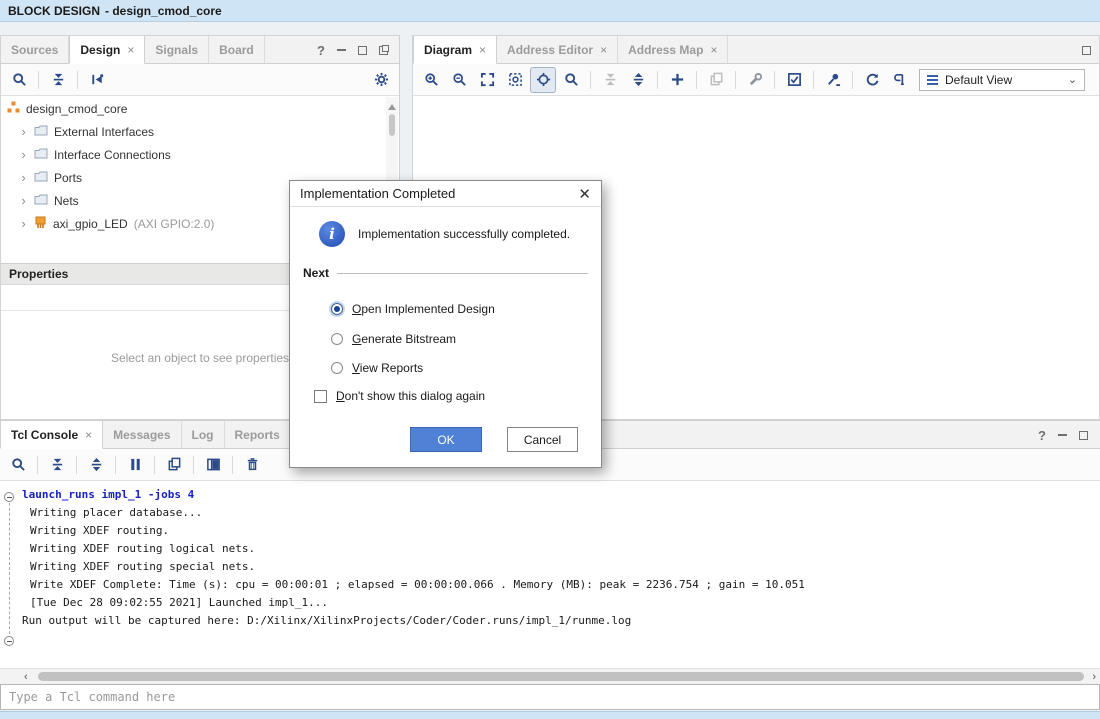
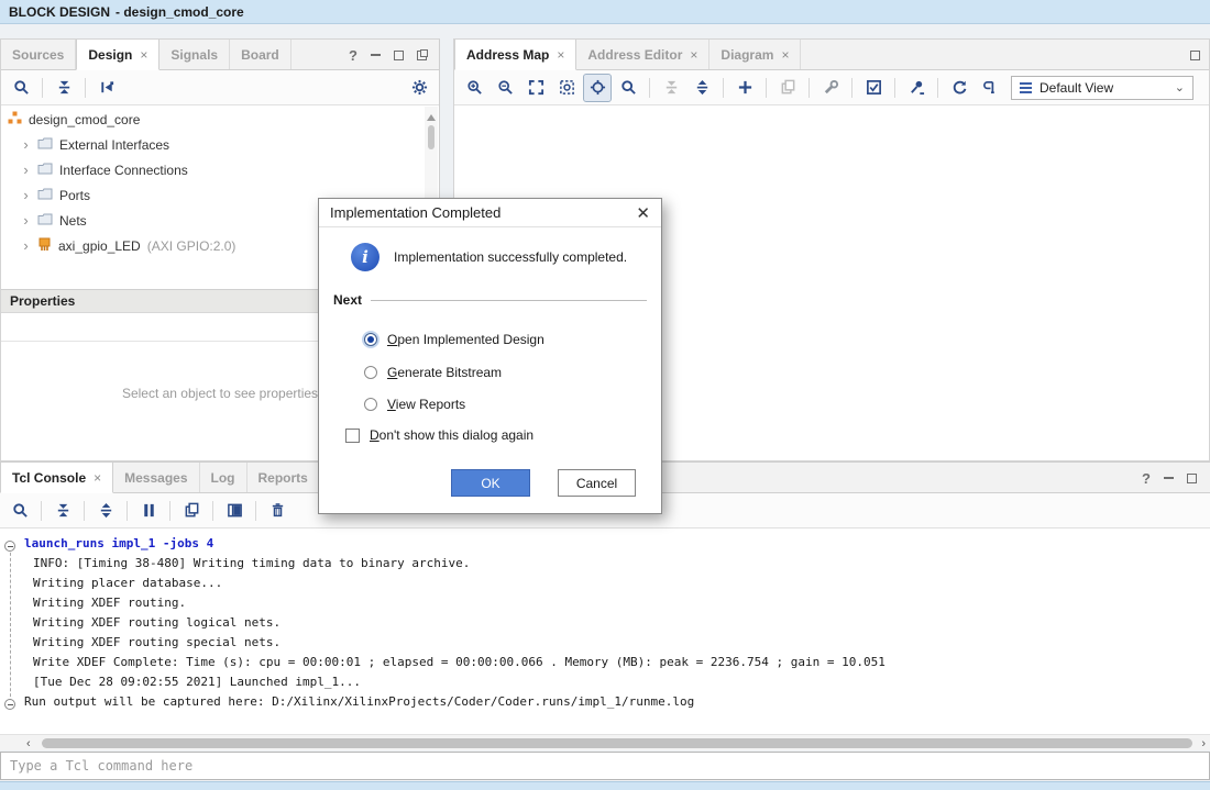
  BLOCK DESIGN
  - design_cmod_core
  Sources
  Design
  ×
  Signals
  Board
  ?
  design_cmod_core
  ›
  External Interfaces
  ›
  Interface Connections
  ›
  Ports
  ›
  Nets
  ›
  axi_gpio_LED
  (AXI GPIO:2.0)
  Properties
  Select an object to see properties
- Diagram
+ Address Map
  ×
  Address Editor
  ×
- Address Map
+ Diagram
  ×
  Default View
  ⌄
  Tcl Console
  ×
  Messages
  Log
  Reports
  ?
  launch_runs impl_1 -jobs 4
+ INFO: [Timing 38-480] Writing timing data to binary archive.
  Writing placer database...
  Writing XDEF routing.
  Writing XDEF routing logical nets.
  Writing XDEF routing special nets.
  Write XDEF Complete: Time (s): cpu = 00:00:01 ; elapsed = 00:00:00.066 . Memory (MB): peak = 2236.754 ; gain = 10.051
  [Tue Dec 28 09:02:55 2021] Launched impl_1...
  Run output will be captured here: D:/Xilinx/XilinxProjects/Coder/Coder.runs/impl_1/runme.log
  ‹
  ›
  Type a Tcl command here
  Implementation Completed
  ✕
  i
  Implementation successfully completed.
  Next
  Open Implemented Design
  Generate Bitstream
  View Reports
  Don't show this dialog again
  OK
  Cancel
